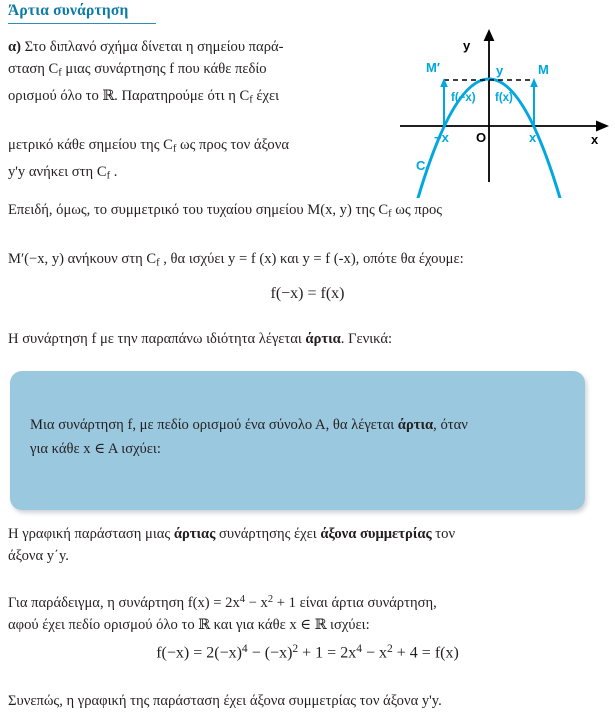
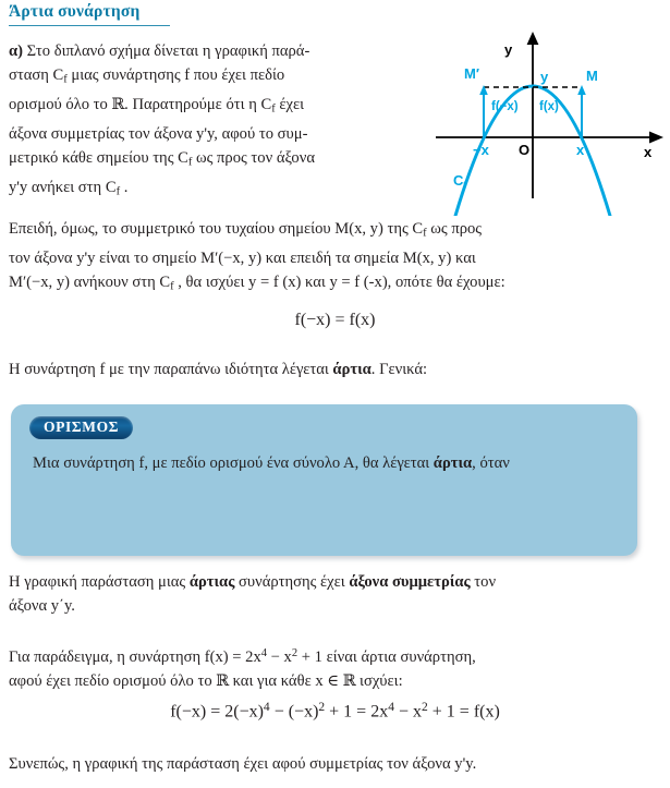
  Άρτια συνάρτηση
  y
  x
  O
  M′
  M
  y
  f(−x)
  f(x)
  −x
  x
  Cf
- α) Στο διπλανό σχήμα δίνεται η σημείου παρά-
+ α) Στο διπλανό σχήμα δίνεται η γραφική παρά-
- σταση Cf μιας συνάρτησης f που κάθε πεδίο
+ σταση Cf μιας συνάρτησης f που έχει πεδίο
  ορισμού όλο το ℝ. Παρατηρούμε ότι η Cf έχει
+ άξονα συμμετρίας τον άξονα y'y, αφού το συμ-
  μετρικό κάθε σημείου της Cf ως προς τον άξονα
  y'y ανήκει στη Cf .
  Επειδή, όμως, το συμμετρικό του τυχαίου σημείου M(x, y) της Cf ως προς
+ τον άξονα y'y είναι το σημείο M′(−x, y) και επειδή τα σημεία M(x, y) και
  M′(−x, y) ανήκουν στη Cf , θα ισχύει y = f (x) και y = f (-x), οπότε θα έχουμε:
  f(−x) = f(x)
  Η συνάρτηση f με την παραπάνω ιδιότητα λέγεται άρτια. Γενικά:
+ ΟΡΙΣΜΟΣ
  Μια συνάρτηση f, με πεδίο ορισμού ένα σύνολο Α, θα λέγεται άρτια, όταν
- για κάθε x ∈ A ισχύει:
  Η γραφική παράσταση μιας άρτιας συνάρτησης έχει άξονα συμμετρίας τον
  άξονα y΄y.
  Για παράδειγμα, η συνάρτηση f(x) = 2x4 − x2 + 1 είναι άρτια συνάρτηση,
  αφού έχει πεδίο ορισμού όλο το ℝ και για κάθε x ∈ ℝ ισχύει:
- f(−x) = 2(−x)4 − (−x)2 + 1 = 2x4 − x2 + 4 = f(x)
+ f(−x) = 2(−x)4 − (−x)2 + 1 = 2x4 − x2 + 1 = f(x)
- Συνεπώς, η γραφική της παράσταση έχει άξονα συμμετρίας τον άξονα y'y.
+ Συνεπώς, η γραφική της παράσταση έχει αφού συμμετρίας τον άξονα y'y.
